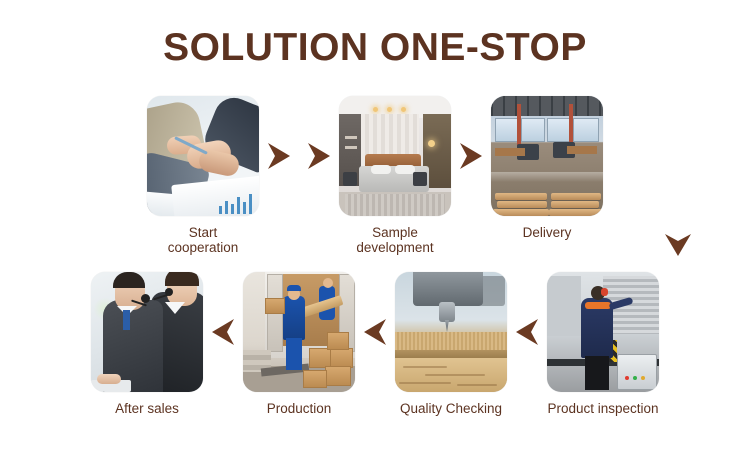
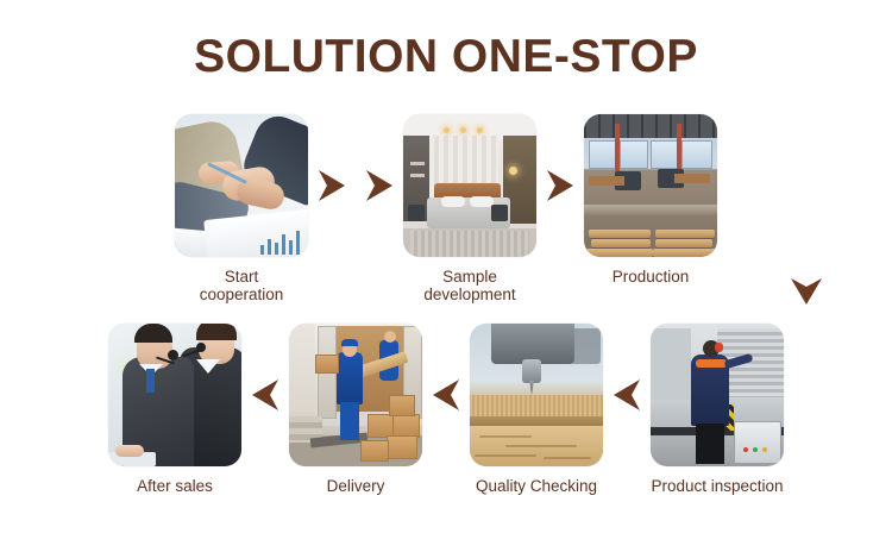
  SOLUTION ONE-STOP
  Start
  cooperation
  Sample
  development
- Delivery
+ Production
  After sales
- Production
+ Delivery
  Quality Checking
  Product inspection
